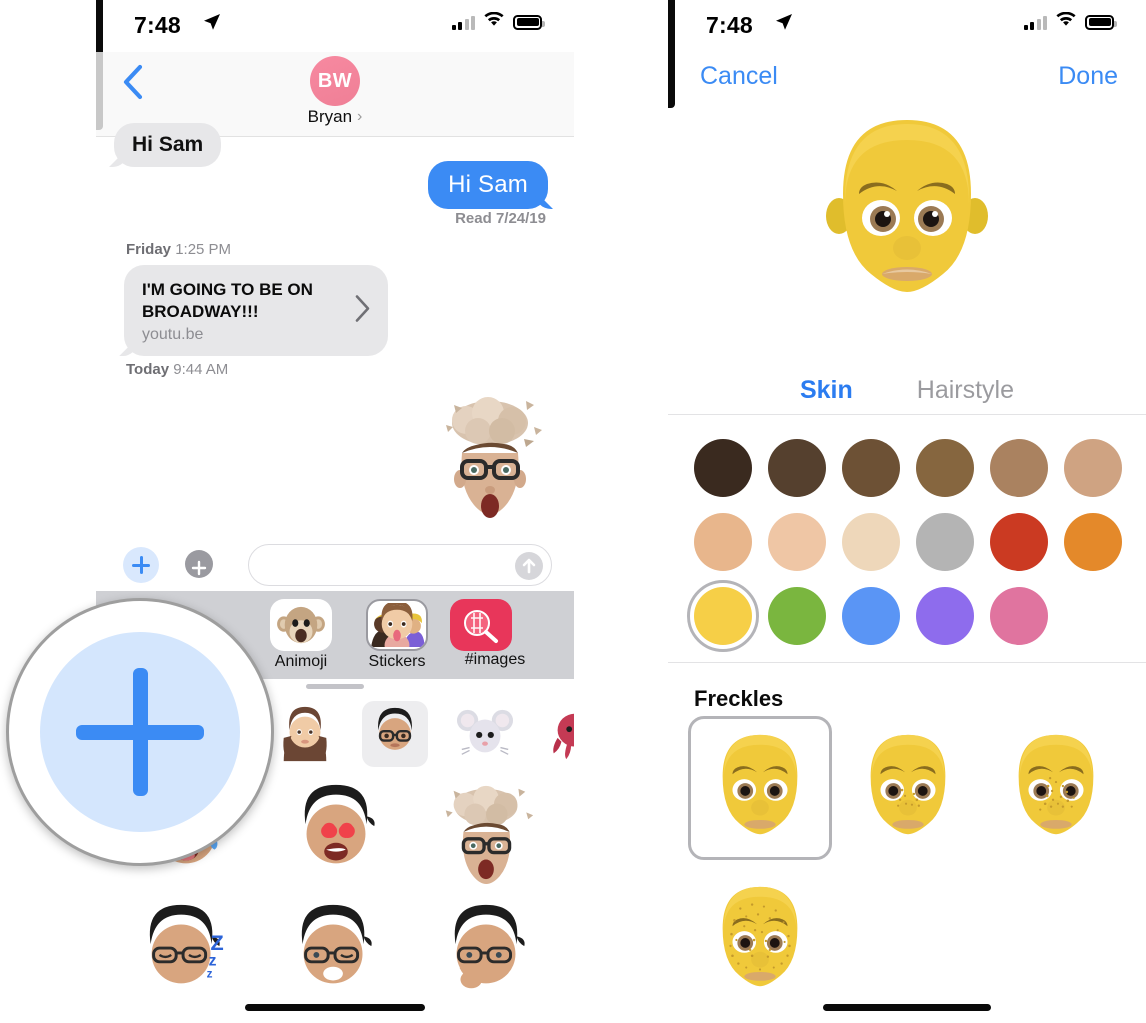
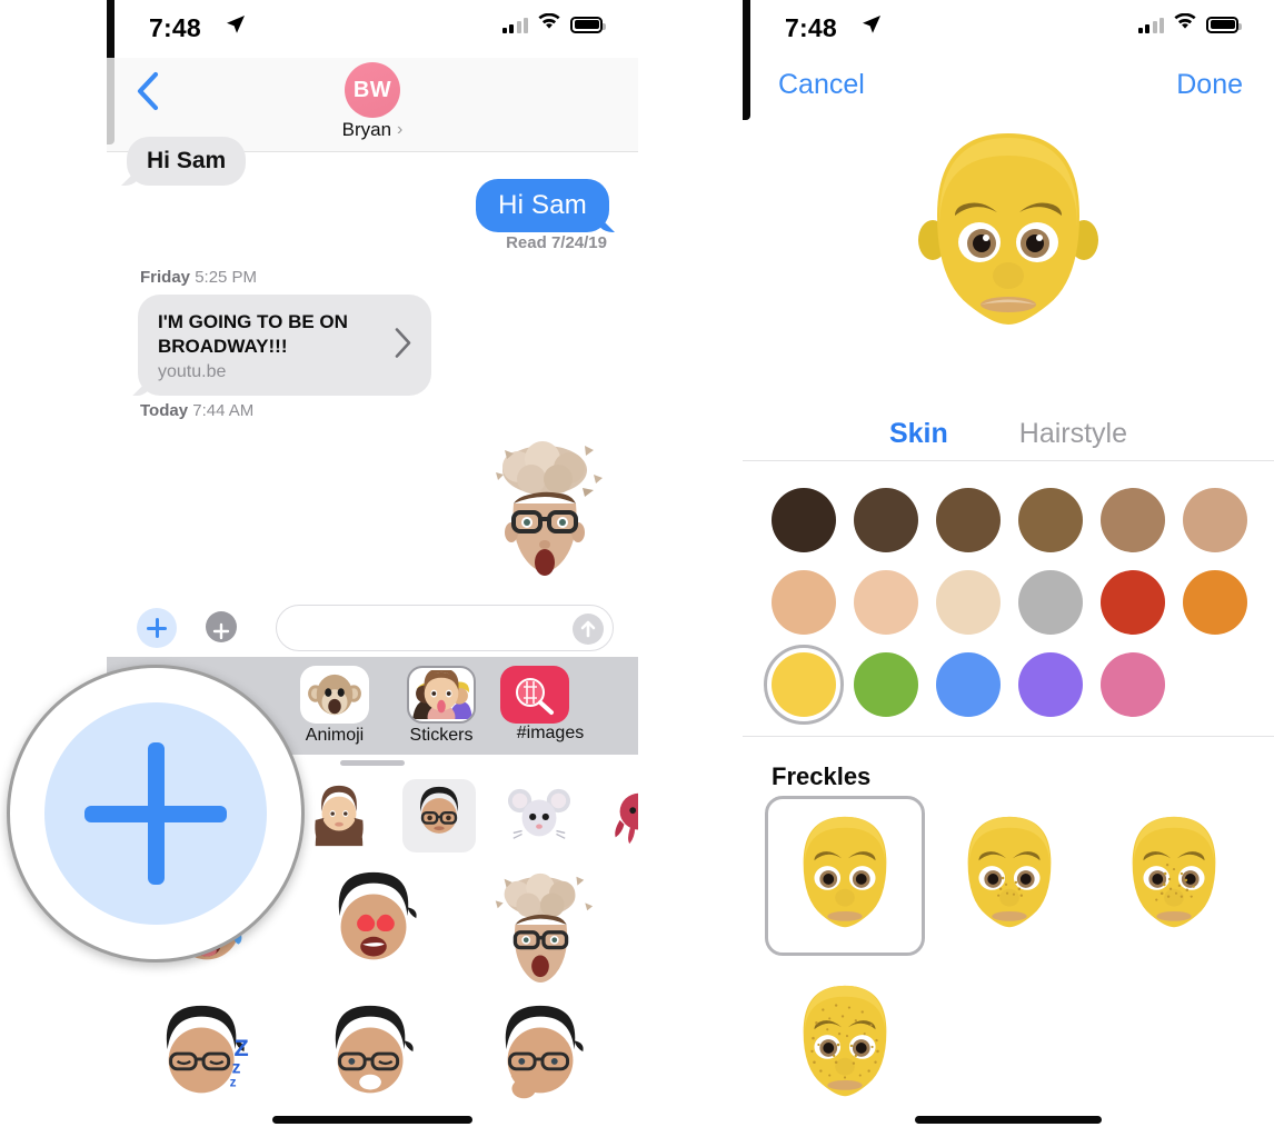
  7:48
  BW
  Bryan
  ›
  Hi Sam
  Hi Sam
  Read 7/24/19
- Friday 1:25 PM
+ Friday 5:25 PM
  I'M GOING TO BE ON BROADWAY!!!
  youtu.be
- Today 9:44 AM
+ Today 7:44 AM
  Animoji
  Stickers
  #images
  Z
  z
  z
  7:48
  Cancel
  Done
  Skin
  Hairstyle
  Freckles
